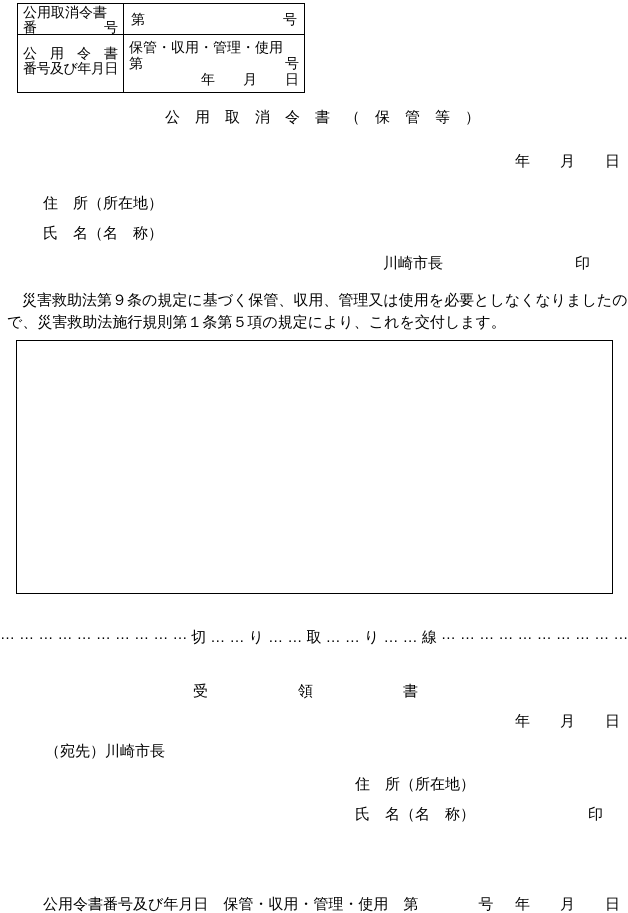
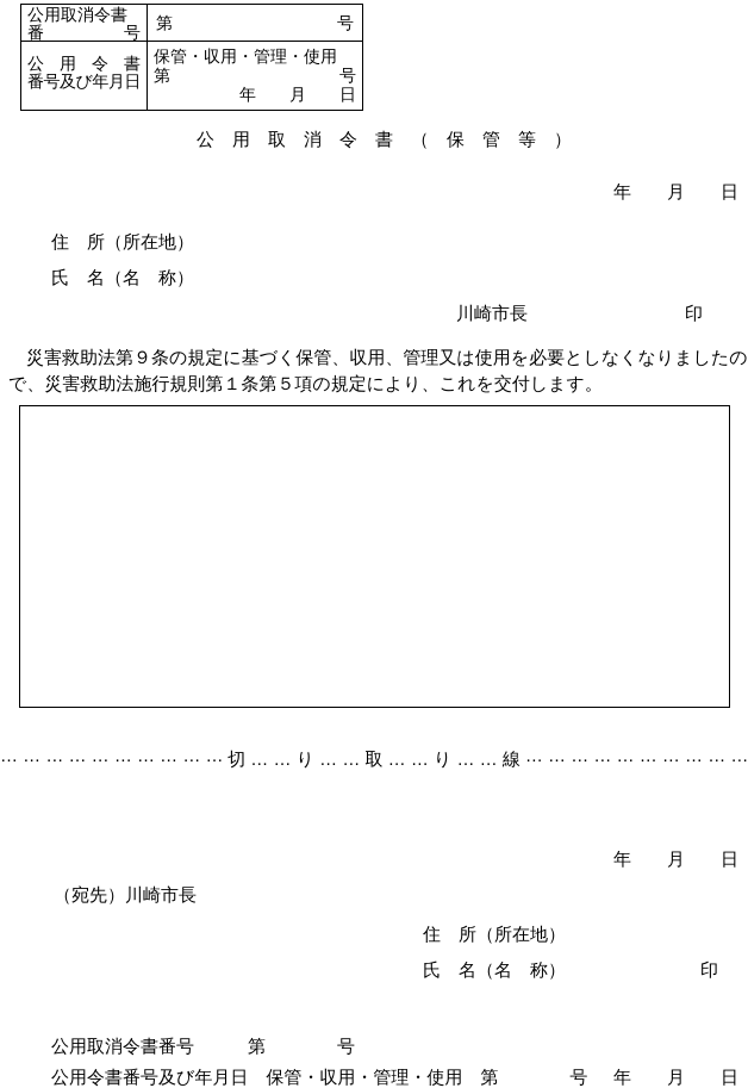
  公用取消令書
  番
  号
  第
  号
  公 用 令 書
  番号及び年月日
  保管・収用・管理・使用
  第
  号
  年 月 日
  公 用 取 消 令 書 （ 保 管 等 ）
  年 月 日
  住 所（所在地）
  氏 名（名 称）
  川崎市長
  印
  災害救助法第９条の規定に基づく保管、収用、管理又は使用を必要としなくなりましたの
  で、災害救助法施行規則第１条第５項の規定により、これを交付します。
  切 … … り … … 取 … … り … … 線
- 受 領 書
  年 月 日
  （宛先）川崎市長
  住 所（所在地）
  氏 名（名 称）
  印
+ 公用取消令書番号 第 号
  公用令書番号及び年月日 保管・収用・管理・使用 第 号
  年 月 日
